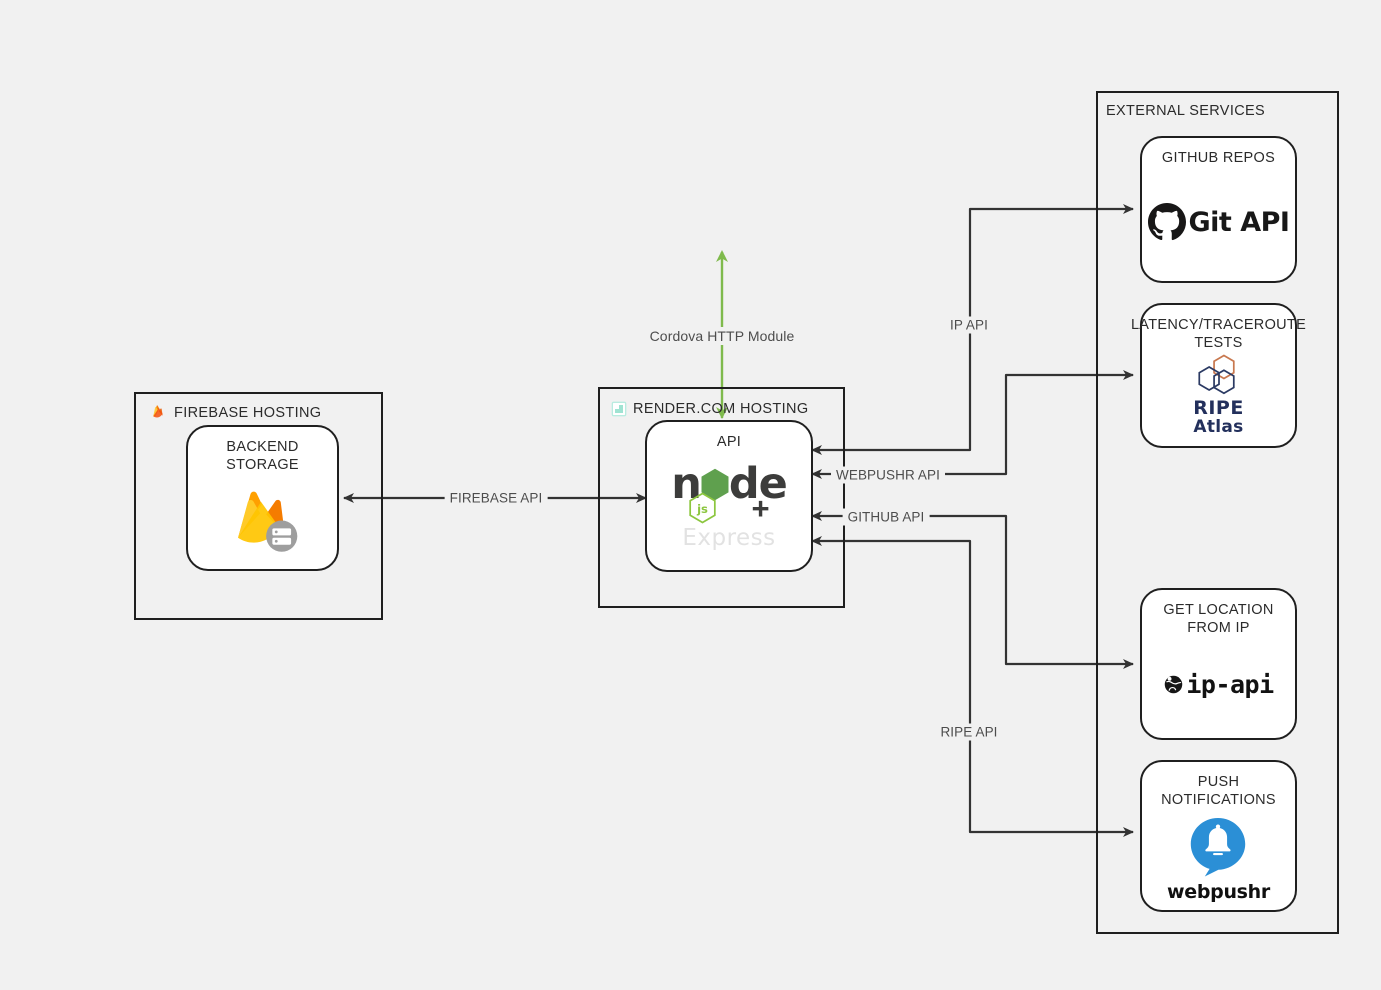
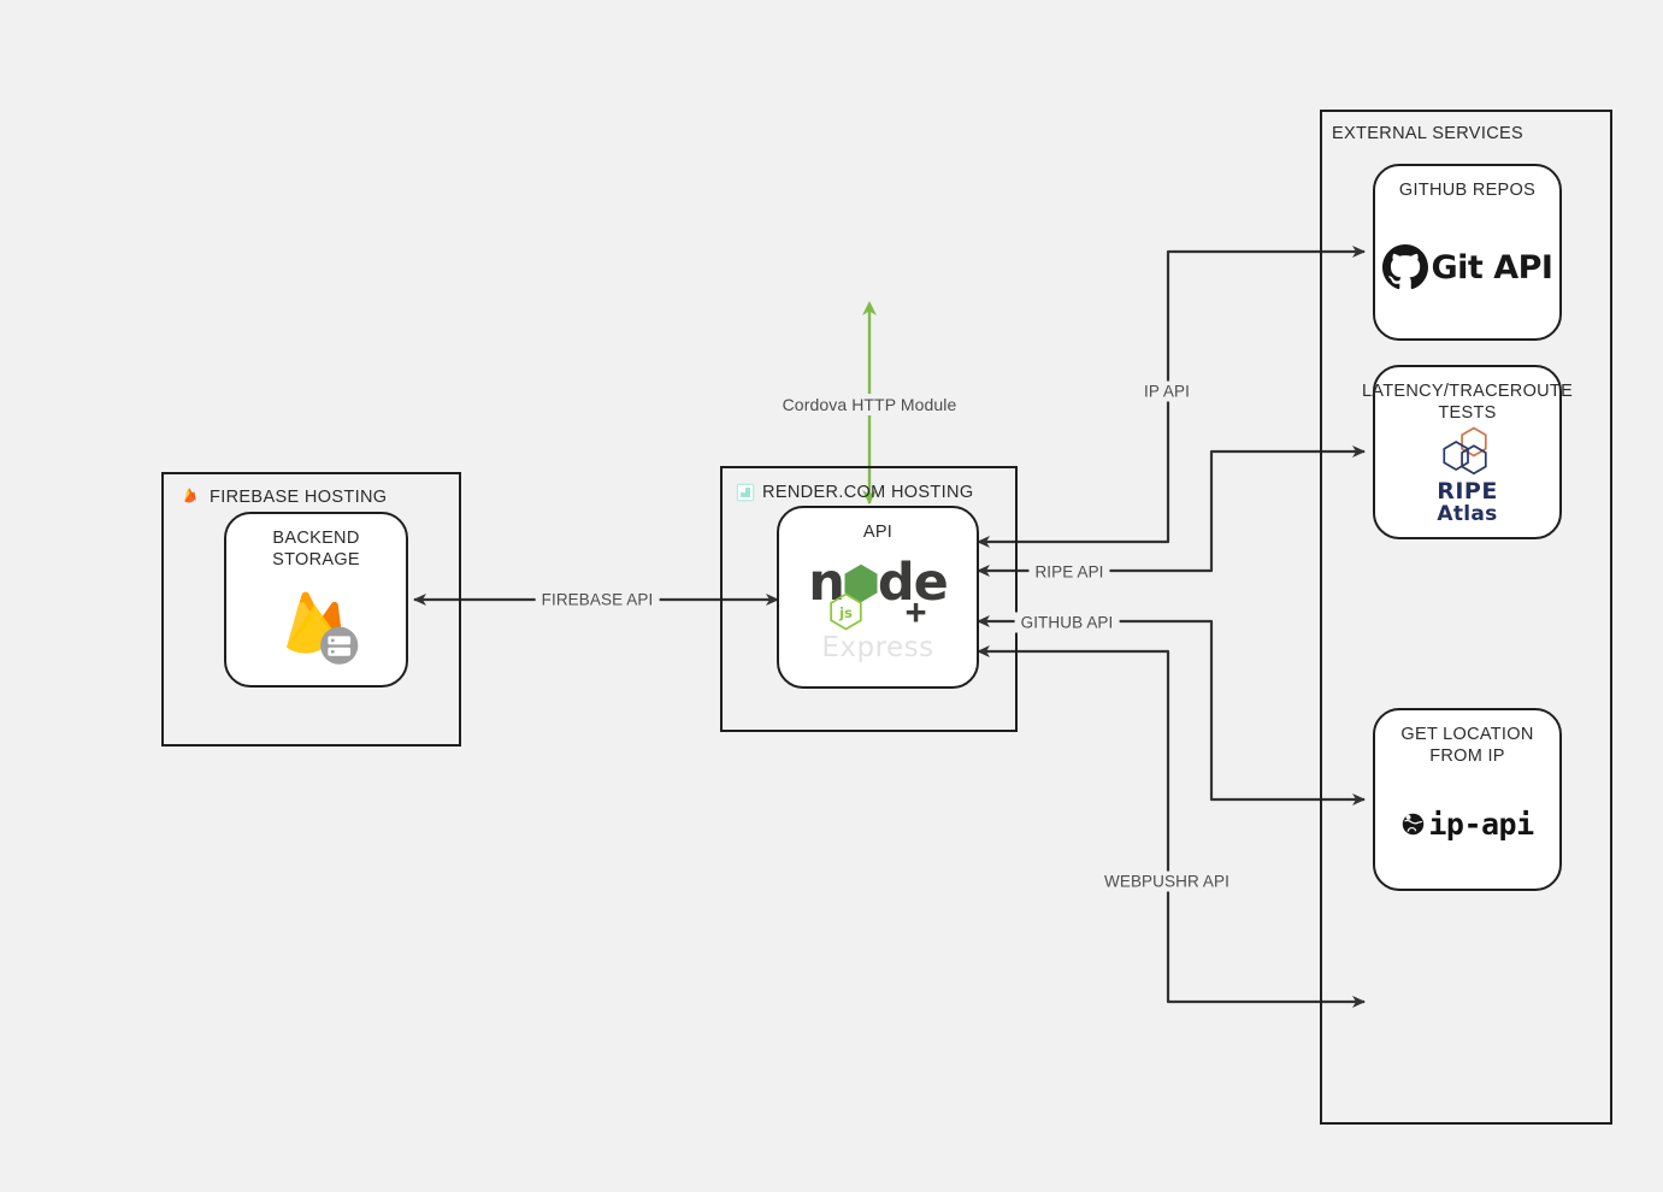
  FIREBASE HOSTING
  BACKEND
  STORAGE
  RENDER.COM HOSTING
  API
  n
  de
  js
  +
  Express
  EXTERNAL SERVICES
  GITHUB REPOS
  Git API
  LATENCY/TRACEROUTE
  TESTS
  RIPE
  Atlas
  GET LOCATION
  FROM IP
  ip-api
- PUSH
- NOTIFICATIONS
- webpushr
  Cordova HTTP Module
  FIREBASE API
  IP API
- WEBPUSHR API
+ RIPE API
  GITHUB API
- RIPE API
+ WEBPUSHR API
